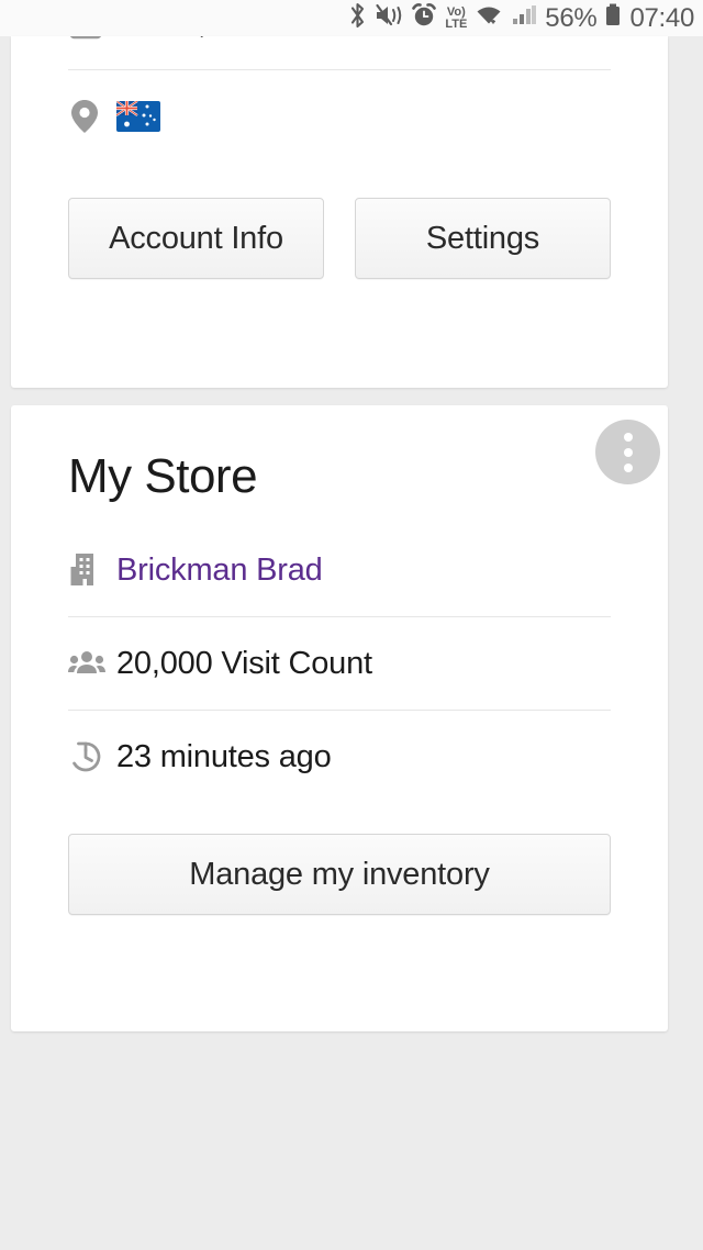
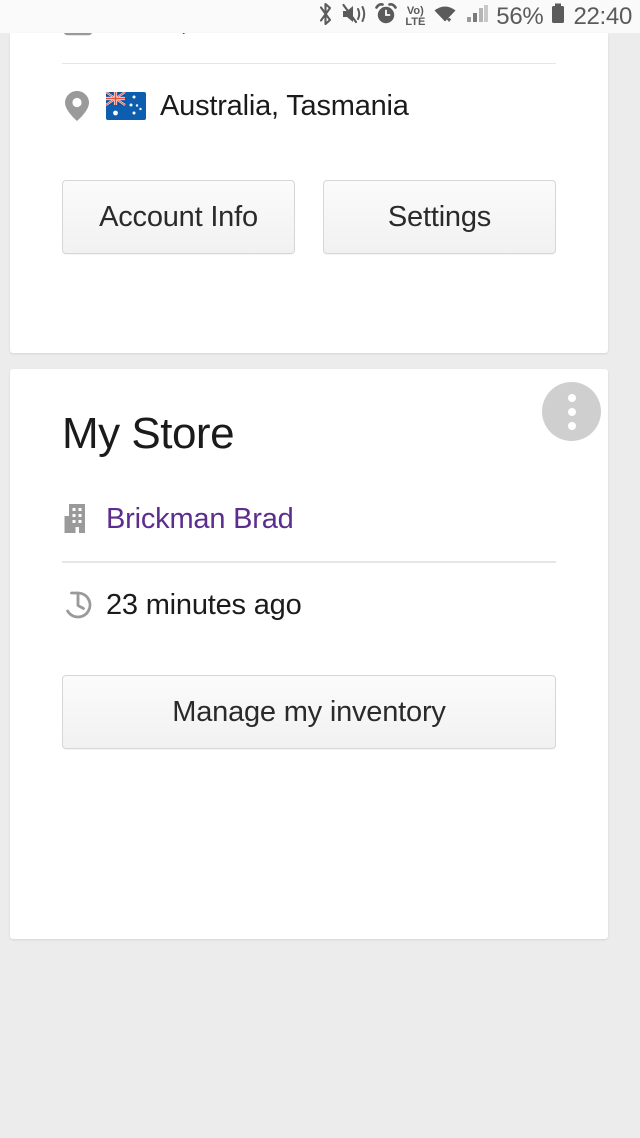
  Vo)
  LTE
  56%
- 07:40
+ 22:40
+ Australia, Tasmania
  Account Info
  Settings
  My Store
  Brickman Brad
- 20,000 Visit Count
  23 minutes ago
  Manage my inventory
